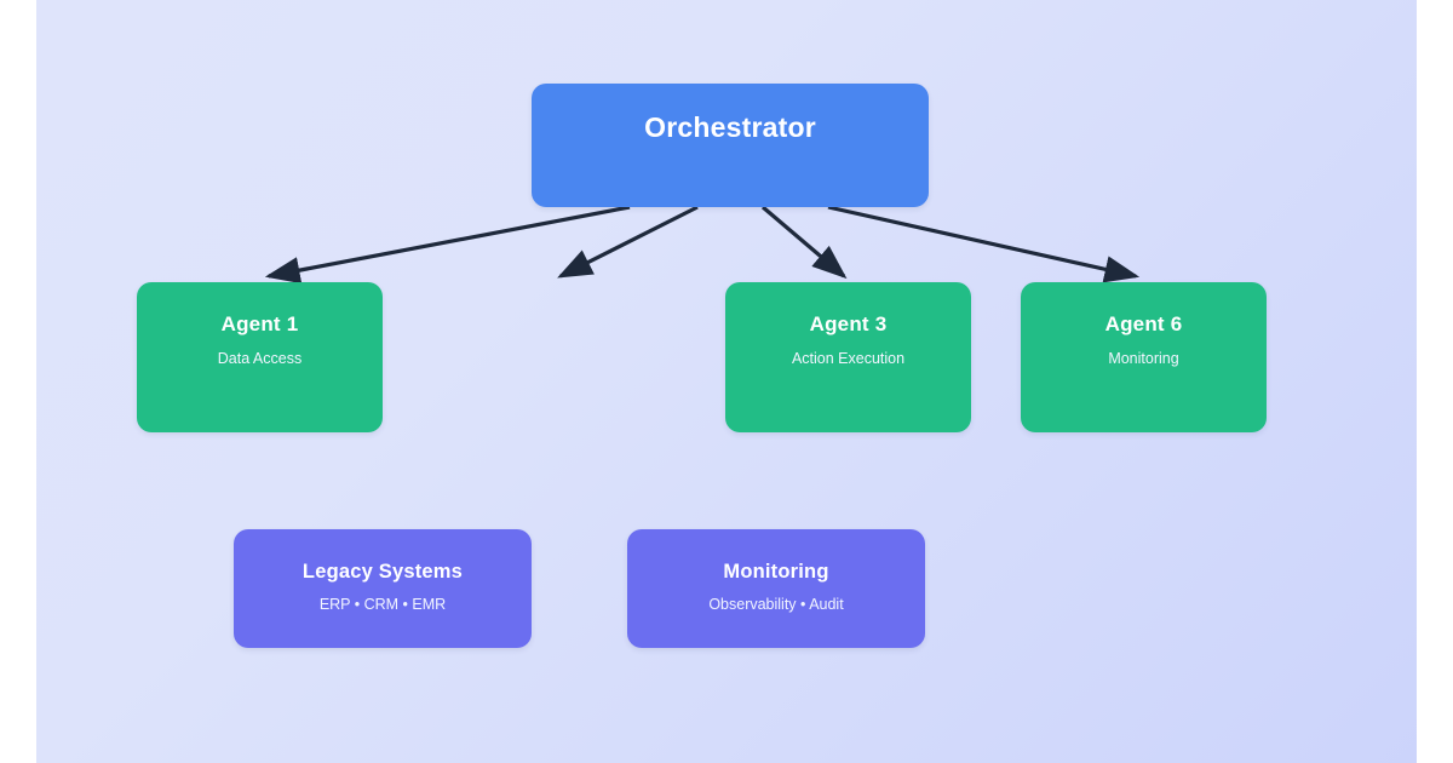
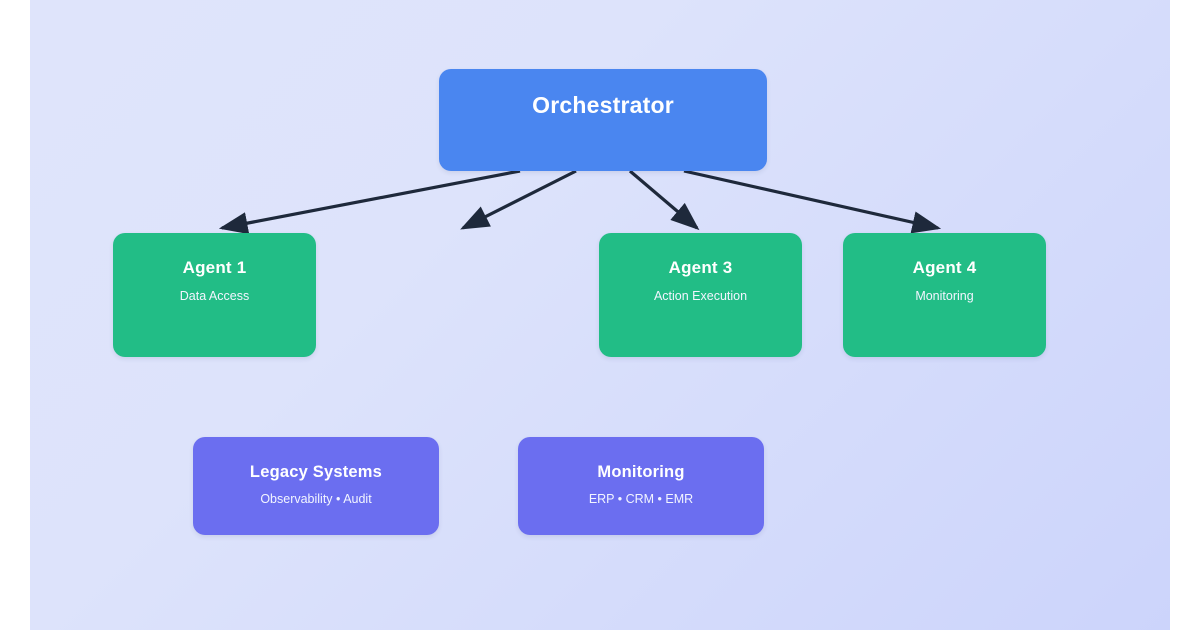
  Orchestrator
  Agent 1
  Data Access
  Agent 3
  Action Execution
- Agent 6
+ Agent 4
  Monitoring
  Legacy Systems
- ERP • CRM • EMR
+ Observability • Audit
  Monitoring
- Observability • Audit
+ ERP • CRM • EMR
